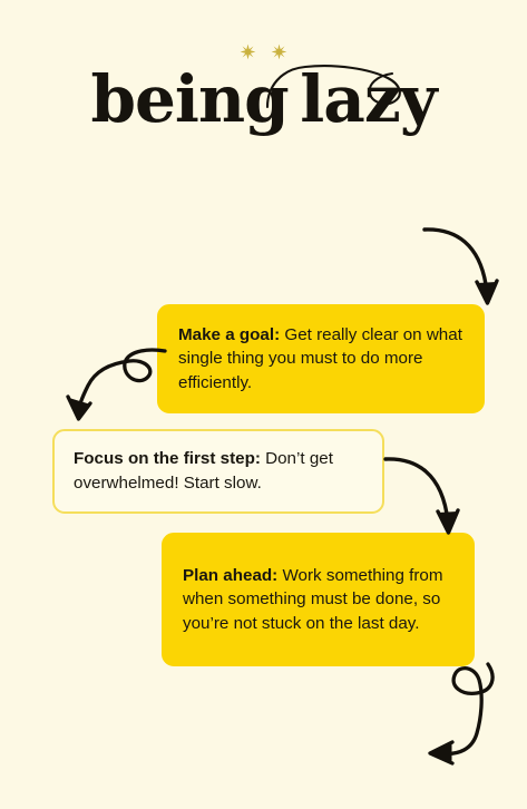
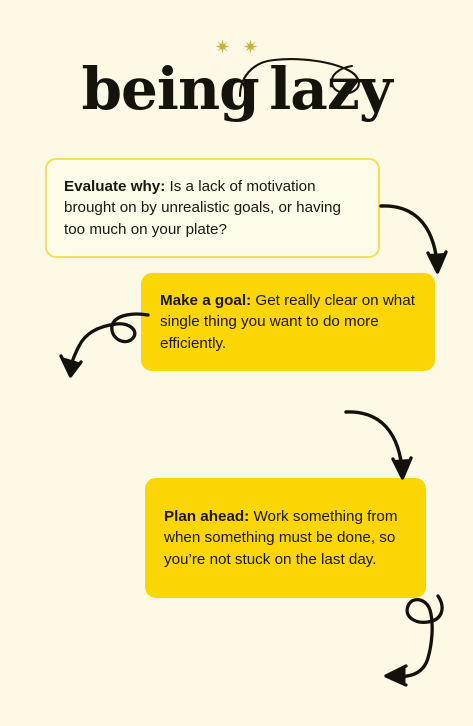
  being lazy
+ Evaluate why: Is a lack of motivation brought on by unrealistic goals, or having too much on your plate?
- Make a goal: Get really clear on what single thing you must to do more efficiently.
+ Make a goal: Get really clear on what single thing you want to do more efficiently.
- Focus on the first step: Don’t get overwhelmed! Start slow.
  Plan ahead: Work something from when something must be done, so you’re not stuck on the last day.
